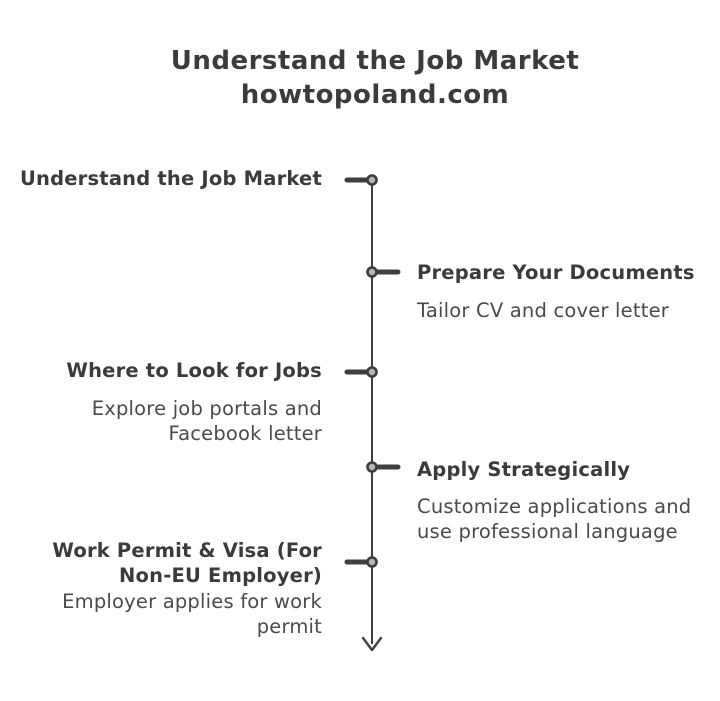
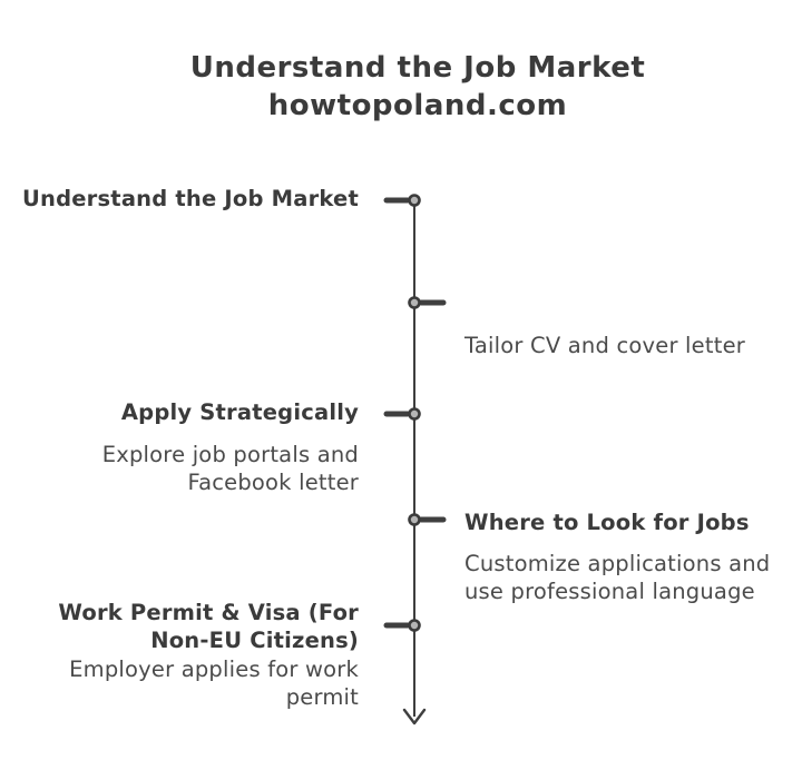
  Understand the Job Market
  howtopoland.com
  Understand the Job Market
- Prepare Your Documents
  Tailor CV and cover letter
- Where to Look for Jobs
+ Apply Strategically
  Explore job portals and Facebook letter
- Apply Strategically
+ Where to Look for Jobs
  Customize applications and use professional language
- Work Permit & Visa (For Non-EU Employer)
+ Work Permit & Visa (For Non-EU Citizens)
  Employer applies for work permit
